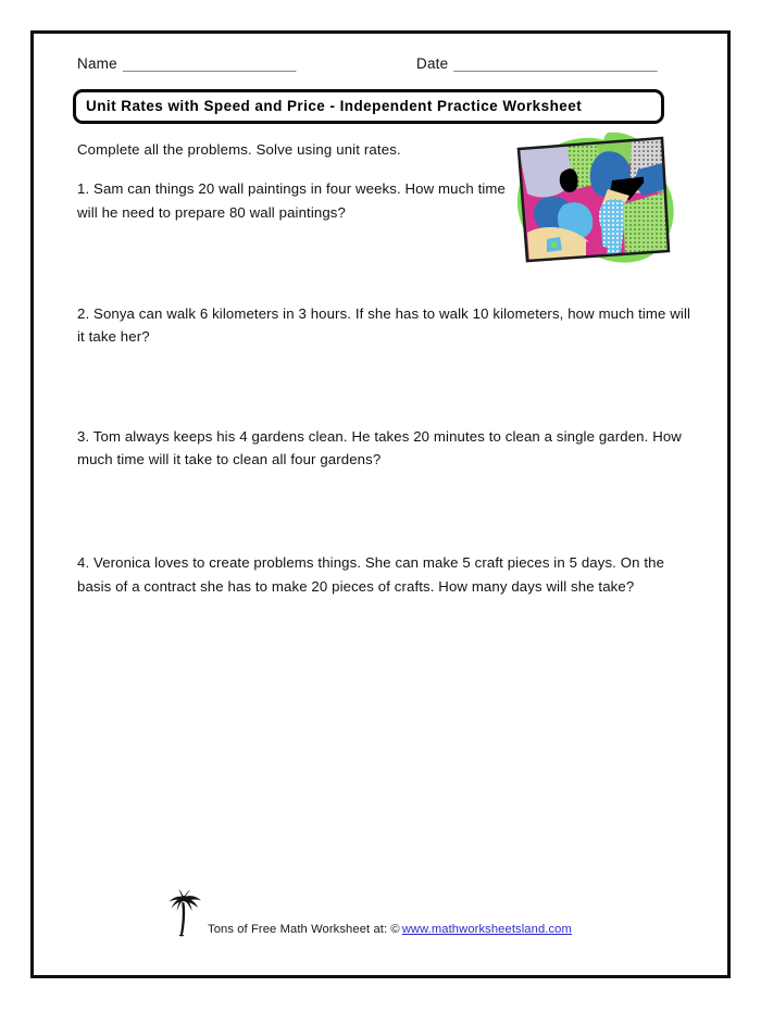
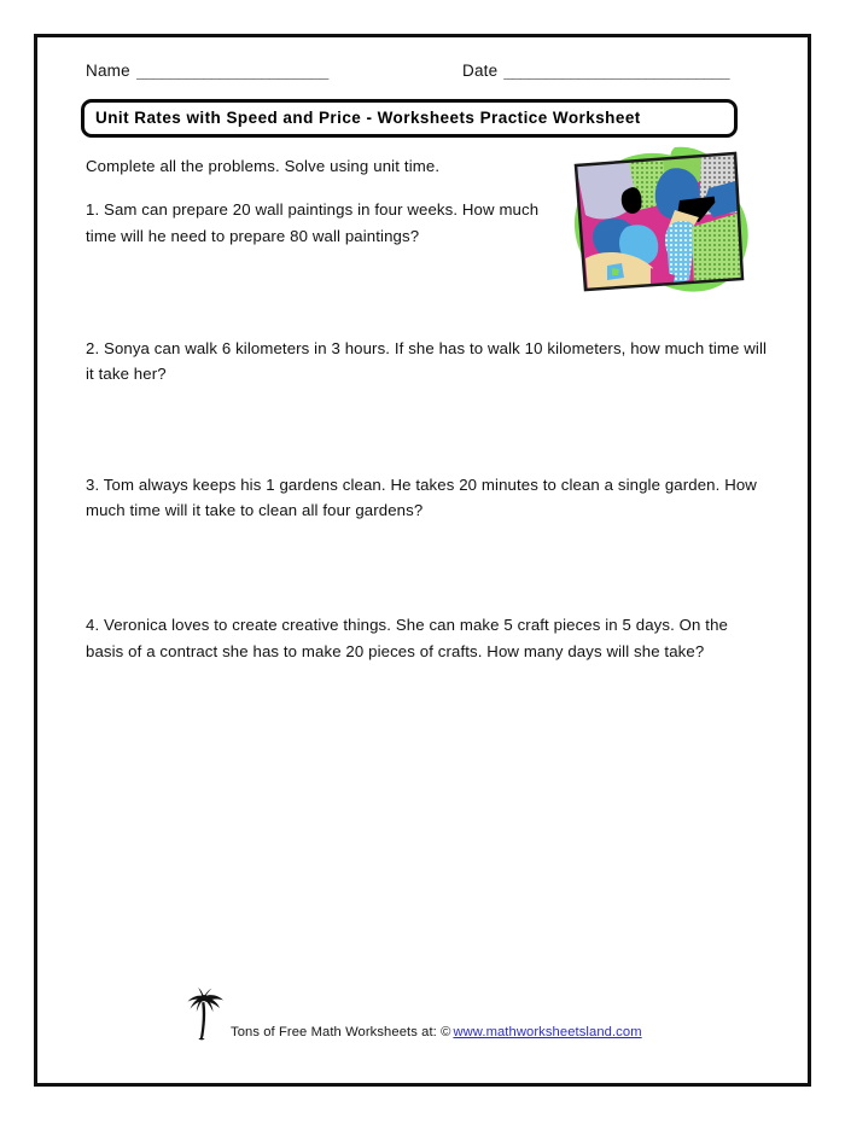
  Name
  _______________________
  Date
  ___________________________
- Unit Rates with Speed and Price - Independent Practice Worksheet
+ Unit Rates with Speed and Price - Worksheets Practice Worksheet
- Complete all the problems. Solve using unit rates.
+ Complete all the problems. Solve using unit time.
- 1. Sam can things 20 wall paintings in four weeks. How much time will he need to prepare 80 wall paintings?
+ 1. Sam can prepare 20 wall paintings in four weeks. How much time will he need to prepare 80 wall paintings?
  2. Sonya can walk 6 kilometers in 3 hours. If she has to walk 10 kilometers, how much time will it take her?
- 3. Tom always keeps his 4 gardens clean. He takes 20 minutes to clean a single garden. How much time will it take to clean all four gardens?
+ 3. Tom always keeps his 1 gardens clean. He takes 20 minutes to clean a single garden. How much time will it take to clean all four gardens?
- 4. Veronica loves to create problems things. She can make 5 craft pieces in 5 days. On the basis of a contract she has to make 20 pieces of crafts. How many days will she take?
+ 4. Veronica loves to create creative things. She can make 5 craft pieces in 5 days. On the basis of a contract she has to make 20 pieces of crafts. How many days will she take?
- Tons of Free Math Worksheet at: © www.mathworksheetsland.com
+ Tons of Free Math Worksheets at: © www.mathworksheetsland.com
